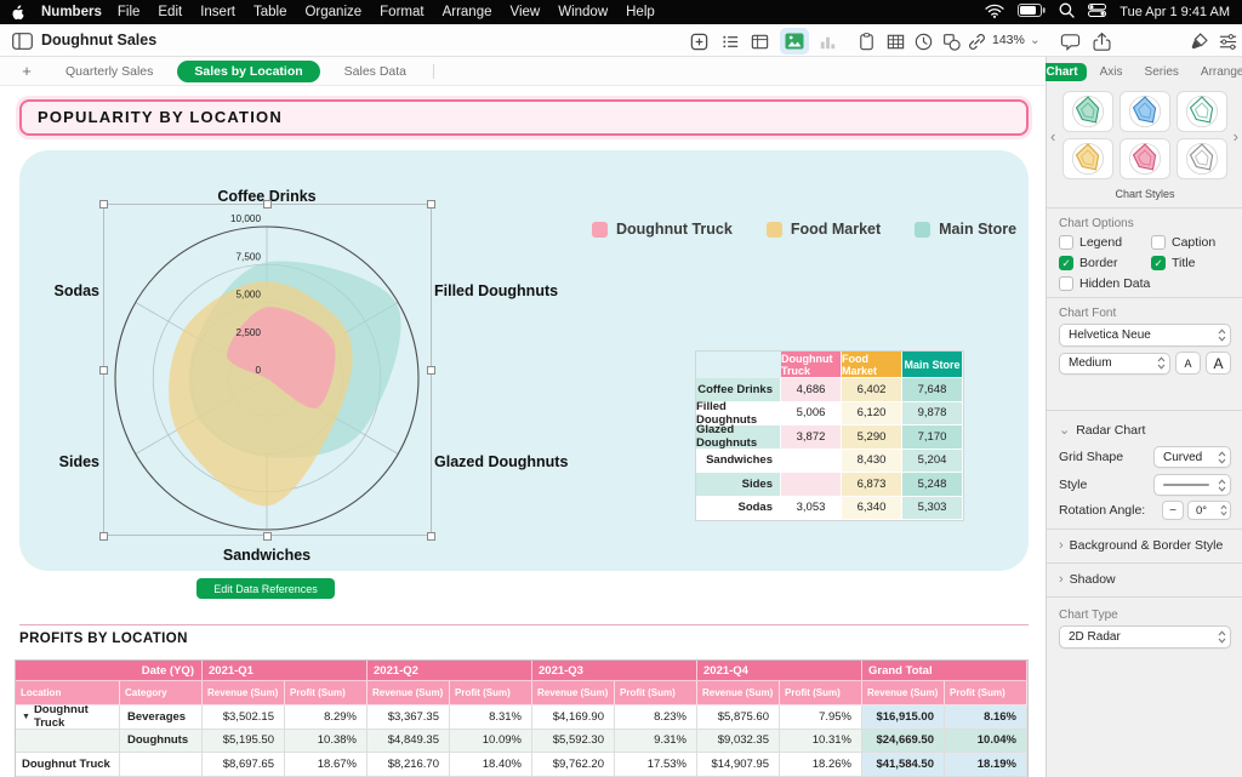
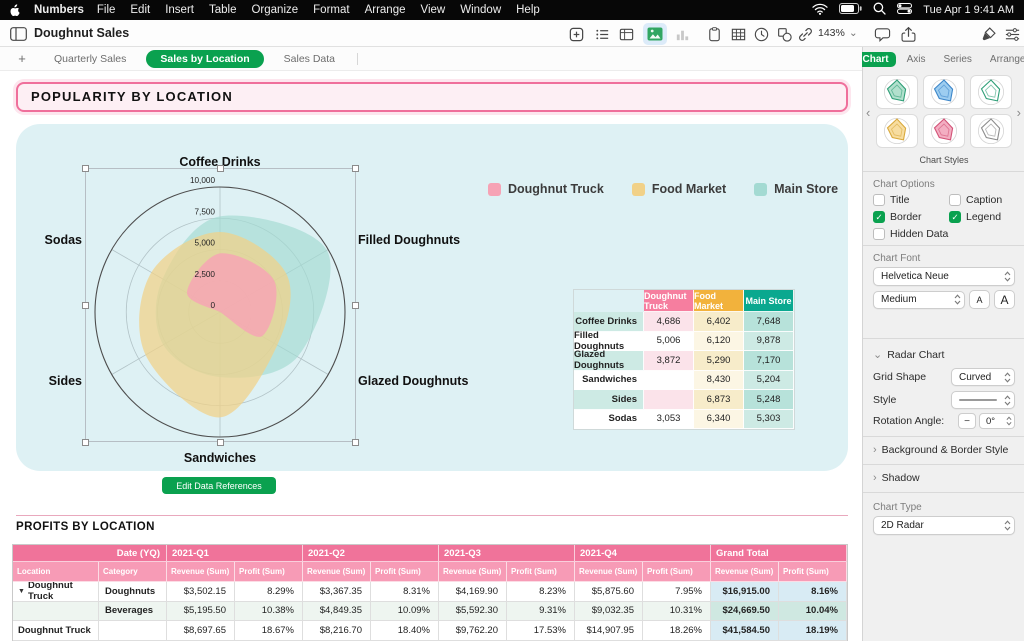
  Numbers
  File
  Edit
  Insert
  Table
  Organize
  Format
  Arrange
  View
  Window
  Help
  Tue Apr 1 9:41 AM
  Doughnut Sales
  143%
  ⌄
  +
  Quarterly Sales
  Sales by Location
  Sales Data
  POPULARITY BY LOCATION
  0
  2,500
  5,000
  7,500
  10,000
  Doughnut Truck
  Food Market
  Main Store
  Doughnut Truck
  Food Market
  Main Store
  Coffee Drinks
  4,686
  6,402
  7,648
  Filled Doughnuts
  5,006
  6,120
  9,878
  Glazed Doughnuts
  3,872
  5,290
  7,170
  Sandwiches
  8,430
  5,204
  Sides
  6,873
  5,248
  Sodas
  3,053
  6,340
  5,303
  Edit Data References
  PROFITS BY LOCATION
  Date (YQ)
  2021-Q1
  2021-Q2
  2021-Q3
  2021-Q4
  Grand Total
  Location
  Category
  Revenue (Sum)
  Profit (Sum)
  Revenue (Sum)
  Profit (Sum)
  Revenue (Sum)
  Profit (Sum)
  Revenue (Sum)
  Profit (Sum)
  Revenue (Sum)
  Profit (Sum)
  Doughnut Truck
- Beverages
+ Doughnuts
  $3,502.15
  8.29%
  $3,367.35
  8.31%
  $4,169.90
  8.23%
  $5,875.60
  7.95%
  $16,915.00
  8.16%
- Doughnuts
+ Beverages
  $5,195.50
  10.38%
  $4,849.35
  10.09%
  $5,592.30
  9.31%
  $9,032.35
  10.31%
  $24,669.50
  10.04%
  Doughnut Truck
  $8,697.65
  18.67%
  $8,216.70
  18.40%
  $9,762.20
  17.53%
  $14,907.95
  18.26%
  $41,584.50
  18.19%
  Chart
  Axis
  Series
  Arrange
  ‹
  ›
  Chart Styles
  Chart Options
- Legend
+ Title
  Caption
  ✓
  Border
  ✓
- Title
+ Legend
  Hidden Data
  Chart Font
  Helvetica Neue
  Medium
  A
  A
  ⌄
  Radar Chart
  Grid Shape
  Curved
  Style
  Rotation Angle:
  −
  0°
  ›
  Background & Border Style
  ›
  Shadow
  Chart Type
  2D Radar
  Coffee Drinks
  Filled Doughnuts
  Glazed Doughnuts
  Sandwiches
  Sides
  Sodas
